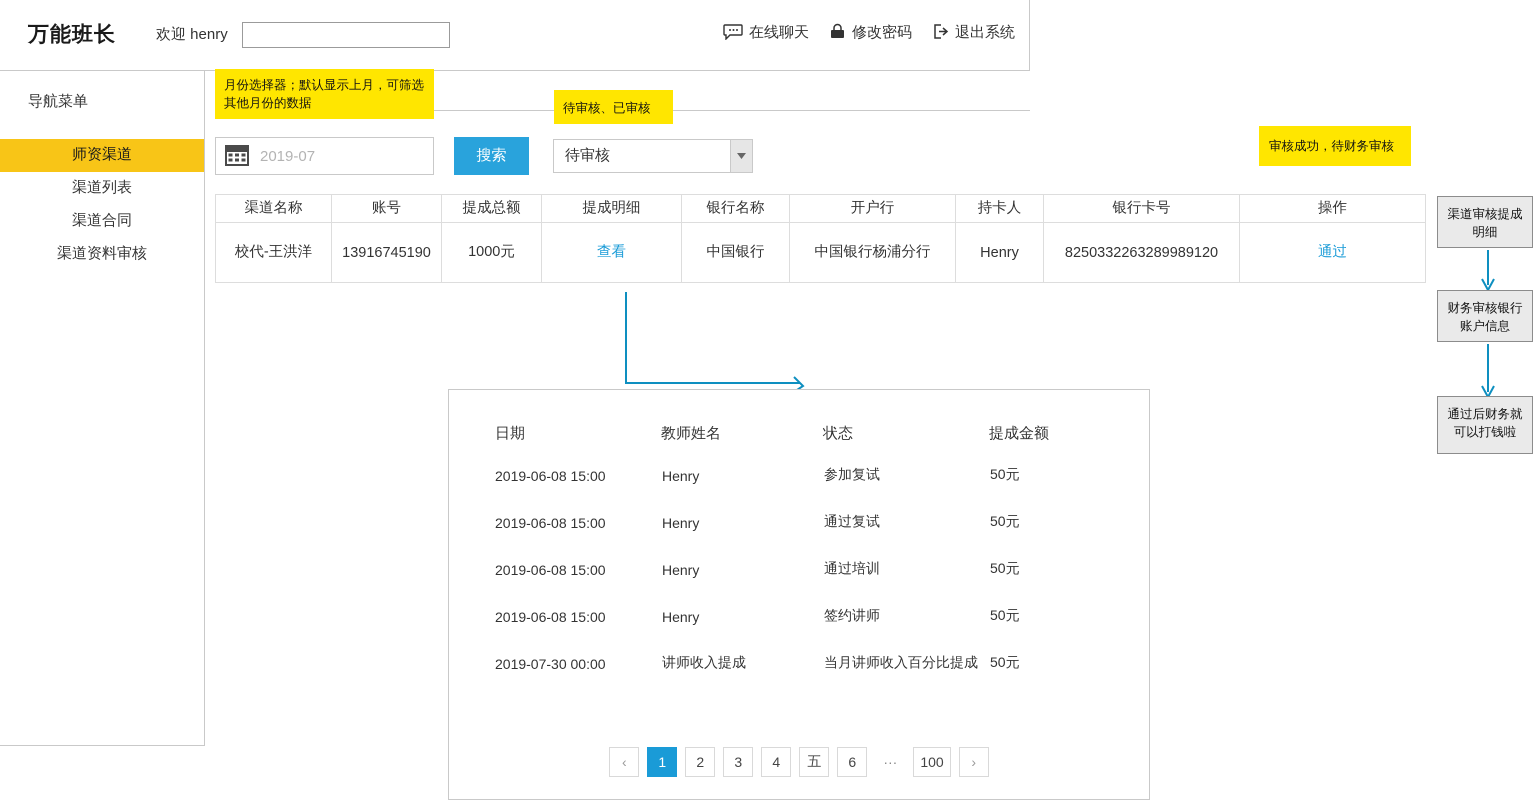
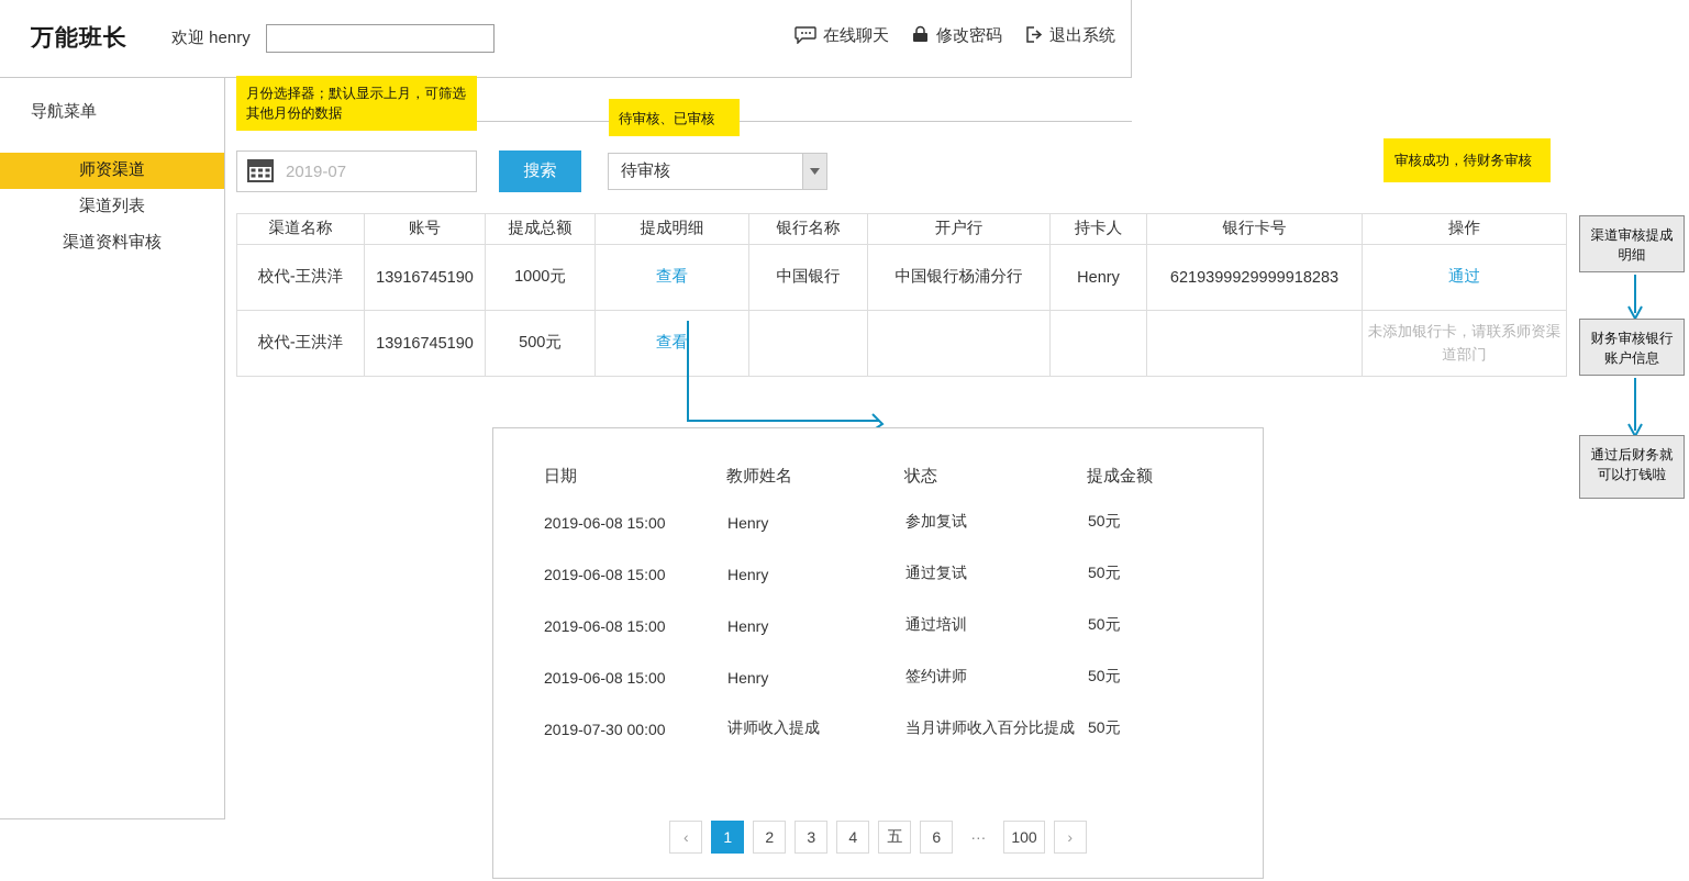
  万能班长
  欢迎 henry
  在线聊天
  修改密码
  退出系统
  导航菜单
  师资渠道
  渠道列表
- 渠道合同
  渠道资料审核
  月份选择器；默认显示上月，可筛选其他月份的数据
  待审核、已审核
  审核成功，待财务审核
  2019-07
  搜索
  待审核
  渠道名称	账号	提成总额	提成明细	银行名称	开户行	持卡人	银行卡号	操作
- 校代-王洪洋	13916745190	1000元	查看	中国银行	中国银行杨浦分行	Henry	8250332263289989120	通过
+ 校代-王洪洋	13916745190	1000元	查看	中国银行	中国银行杨浦分行	Henry	6219399929999918283	通过
+ 校代-王洪洋	13916745190	500元	查看					未添加银行卡，请联系师资渠道部门
  日期	教师姓名	状态	提成金额
  2019-06-08 15:00	Henry	参加复试	50元
  2019-06-08 15:00	Henry	通过复试	50元
  2019-06-08 15:00	Henry	通过培训	50元
  2019-06-08 15:00	Henry	签约讲师	50元
  2019-07-30 00:00	讲师收入提成	当月讲师收入百分比提成	50元
  ‹
  1
  2
  3
  4
  五
  6
  ···
  100
  ›
  渠道审核提成明细
  财务审核银行账户信息
  通过后财务就可以打钱啦
